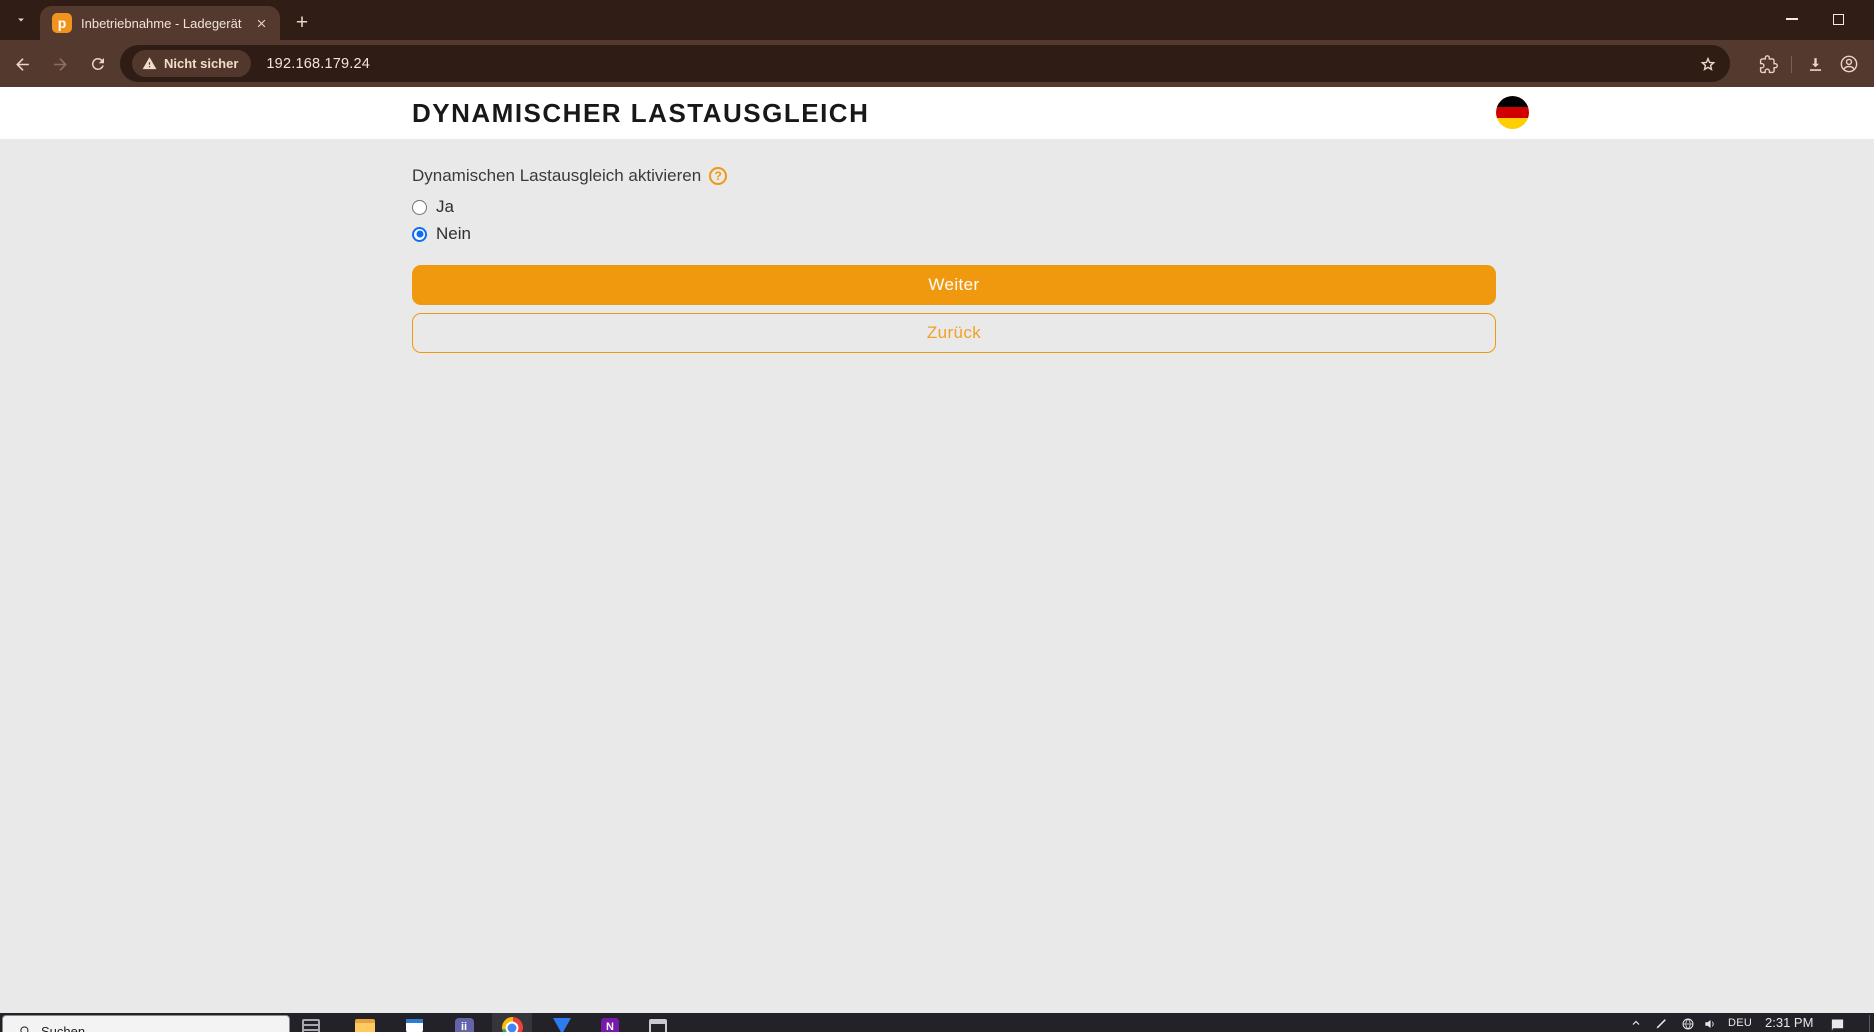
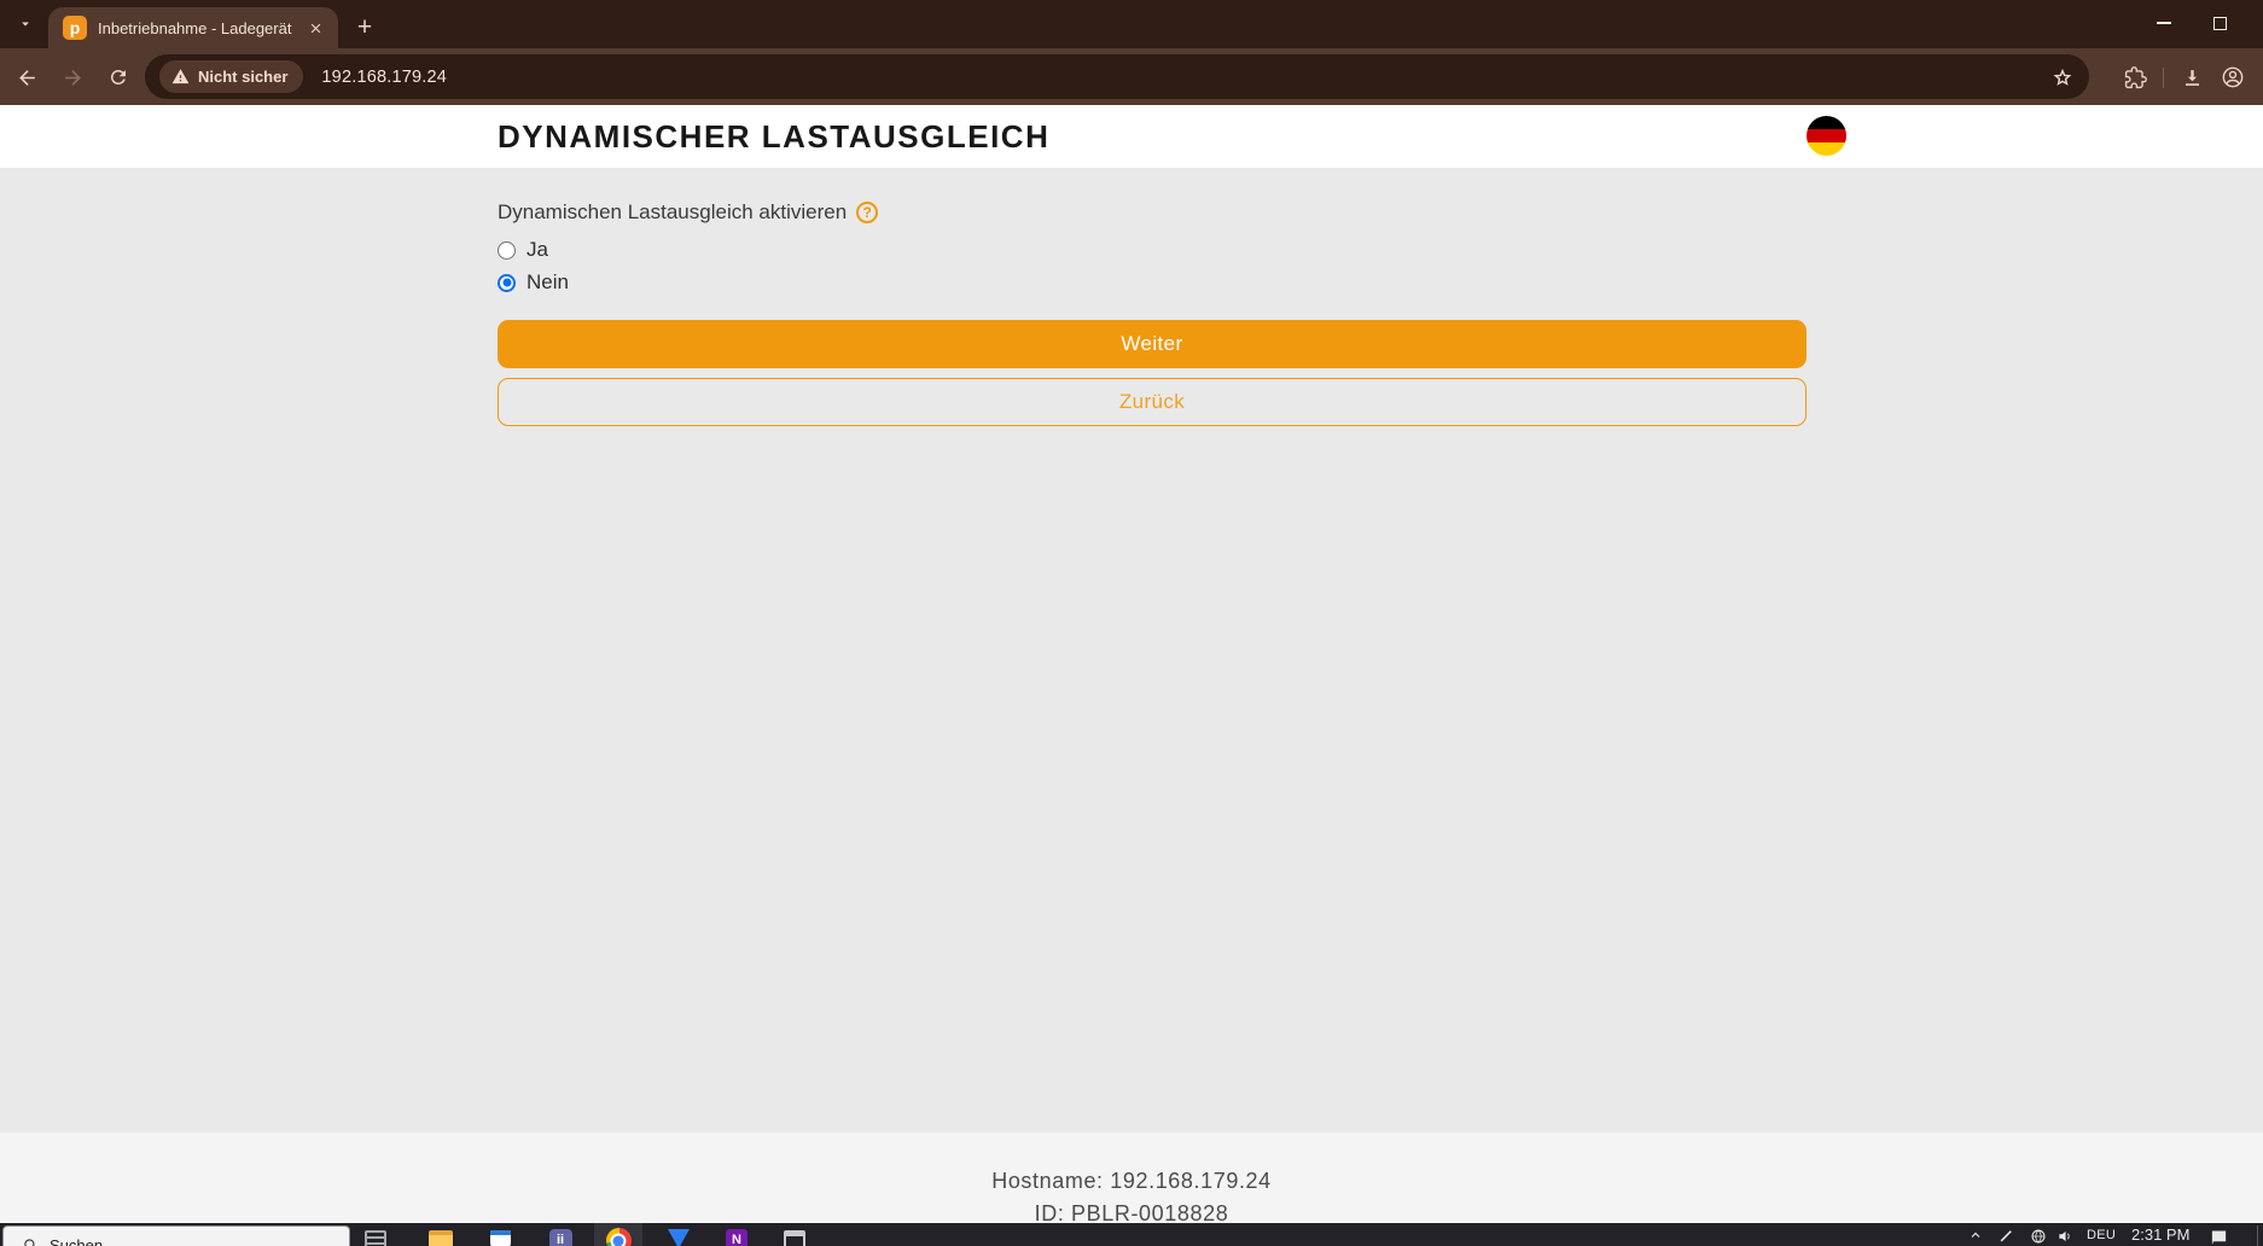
  p
  Inbetriebnahme - Ladegerät
  +
  Nicht sicher
  192.168.179.24
  DYNAMISCHER LASTAUSGLEICH
  Dynamischen Lastausgleich aktivieren
  ?
  Ja
  Nein
  Weiter
  Zurück
+ Hostname: 192.168.179.24
+ ID: PBLR-0018828
  Suchen
  ii
  N
  DEU
  2:31 PM
